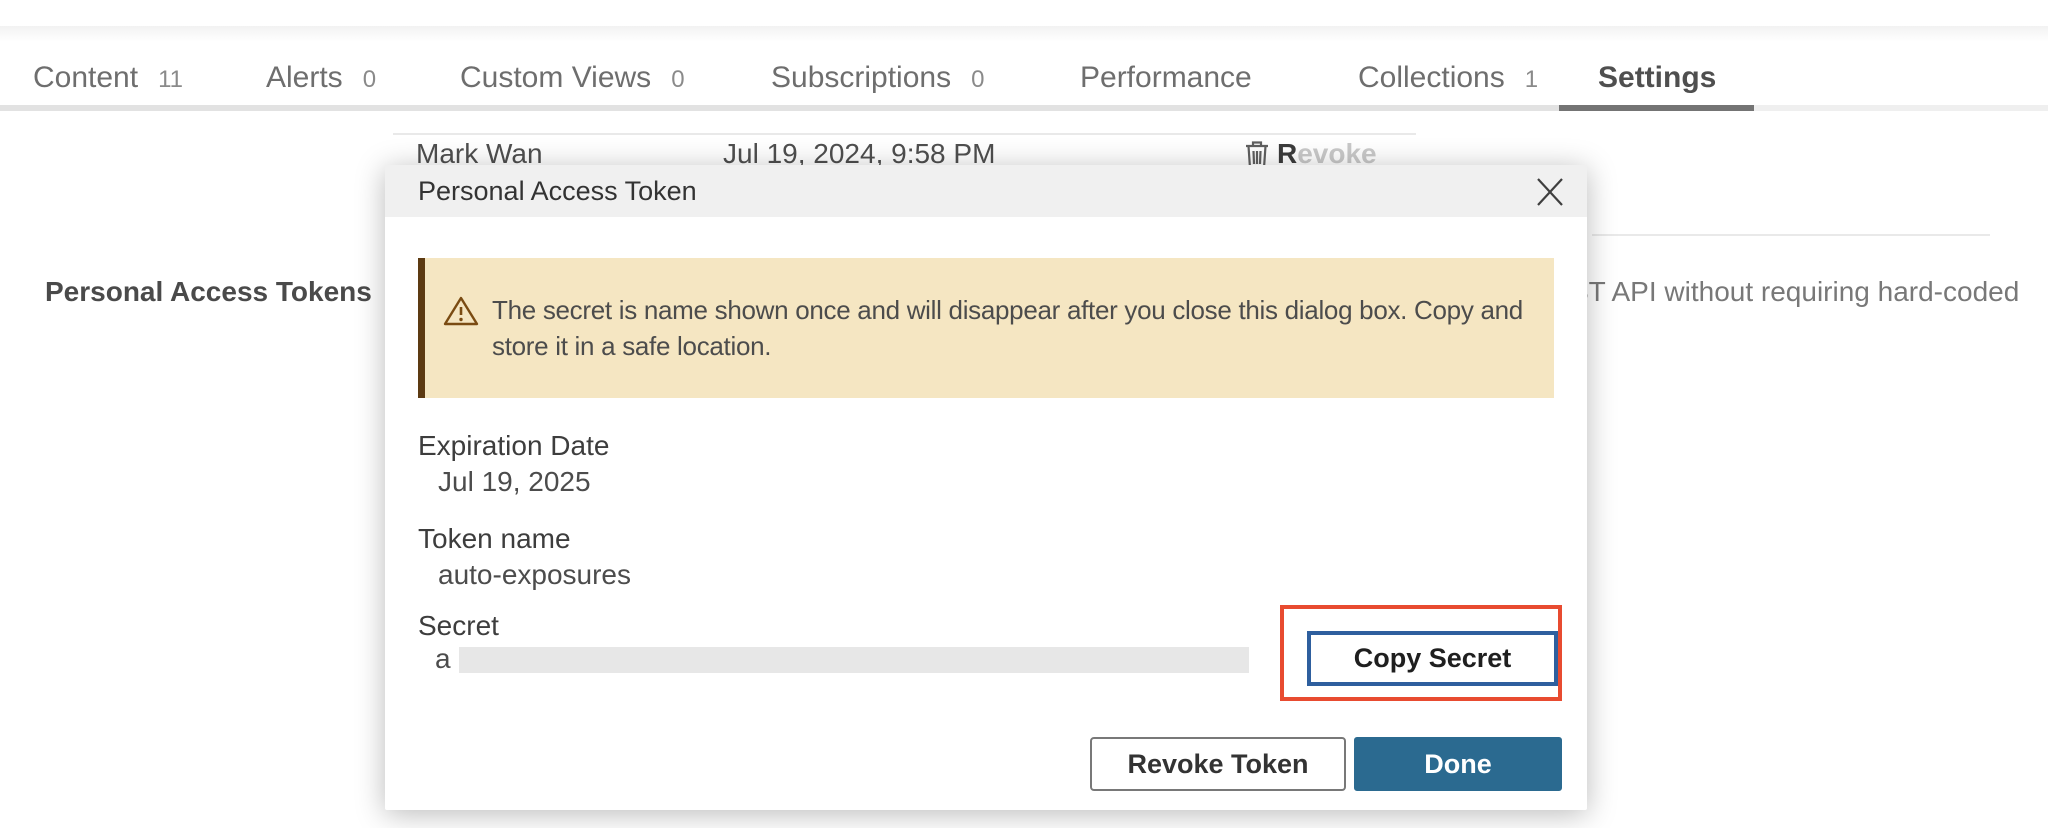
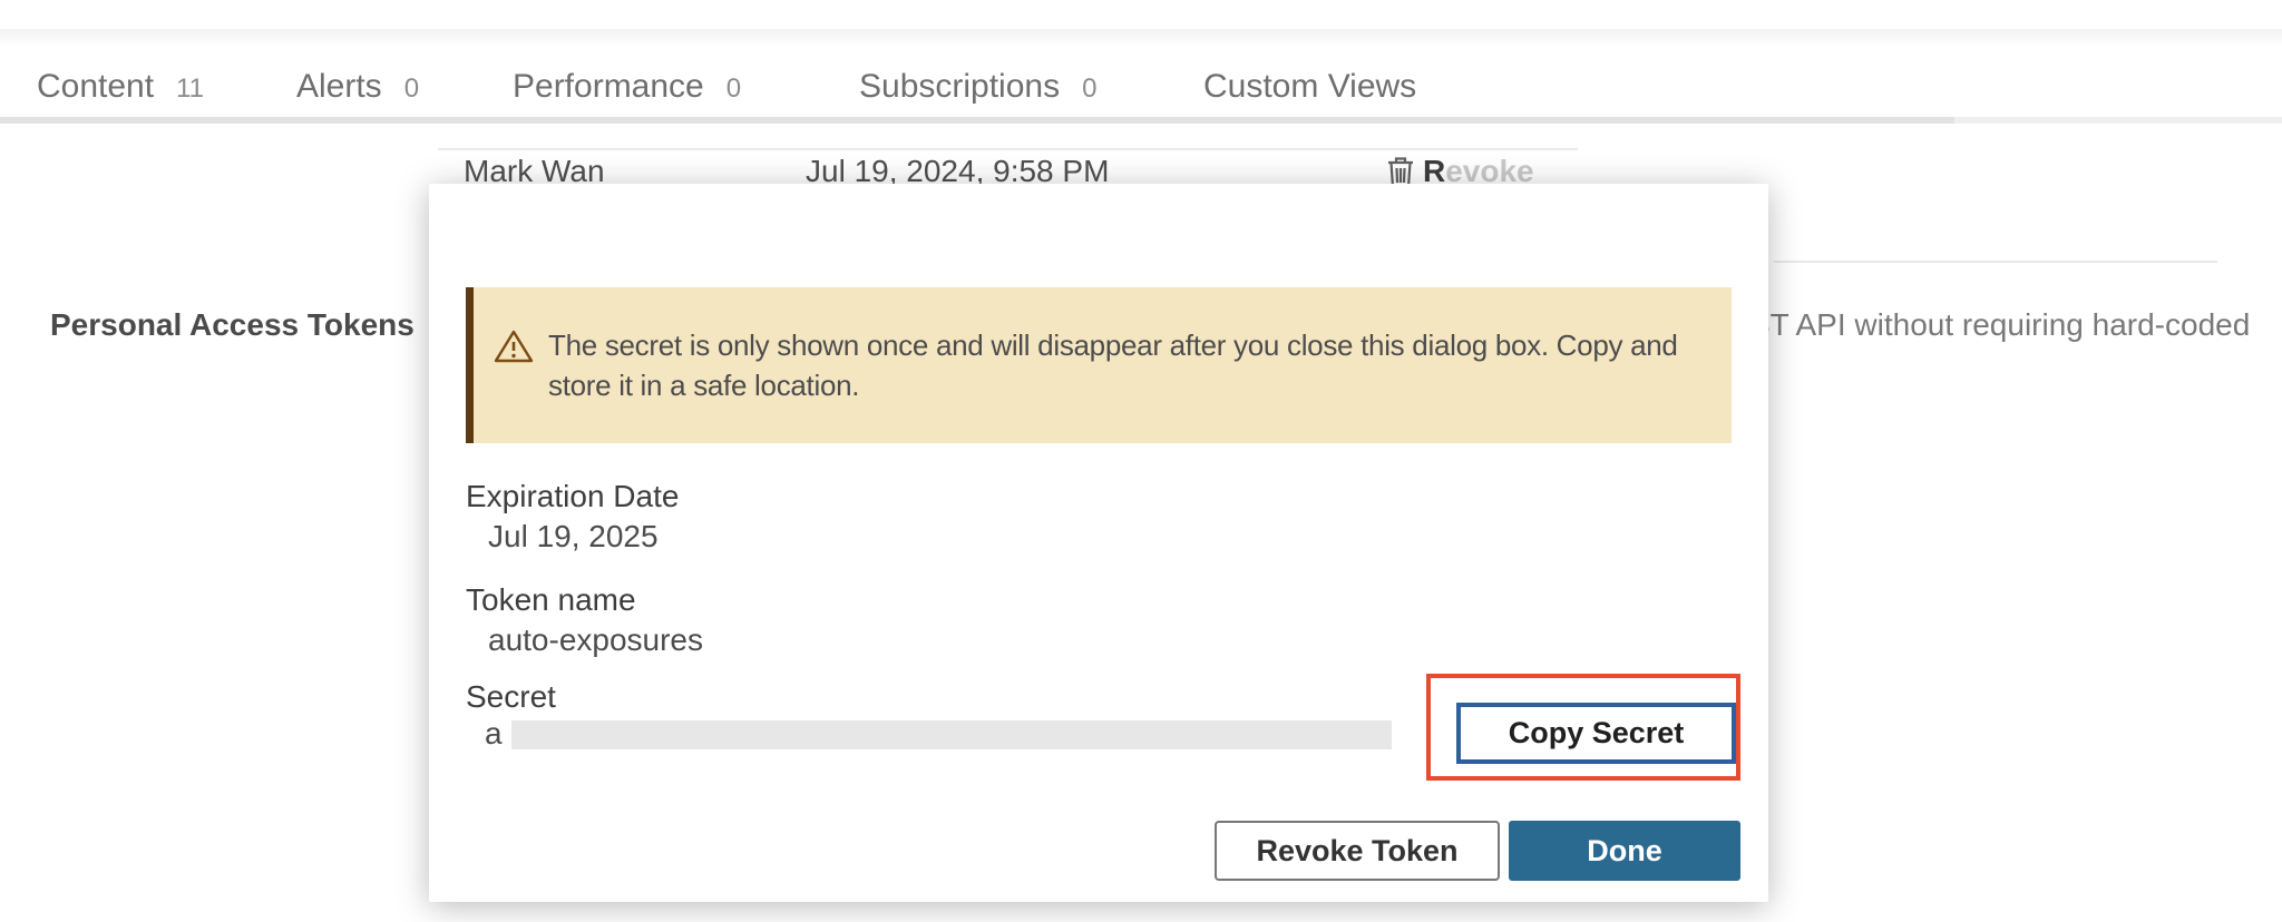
  Content
  11
  Alerts
  0
- Custom Views
+ Performance
  0
  Subscriptions
  0
- Performance
+ Custom Views
- Collections
- 1
- Settings
  Mark Wan
  Jul 19, 2024, 9:58 PM
  Revoke
  Personal Access Tokens
  T API without requiring hard-coded
- Personal Access Token
- The secret is name shown once and will disappear after you close this dialog box. Copy and store it in a safe location.
+ The secret is only shown once and will disappear after you close this dialog box. Copy and store it in a safe location.
  Expiration Date
  Jul 19, 2025
  Token name
  auto-exposures
  Secret
  a
  Copy Secret
  Revoke Token
  Done
